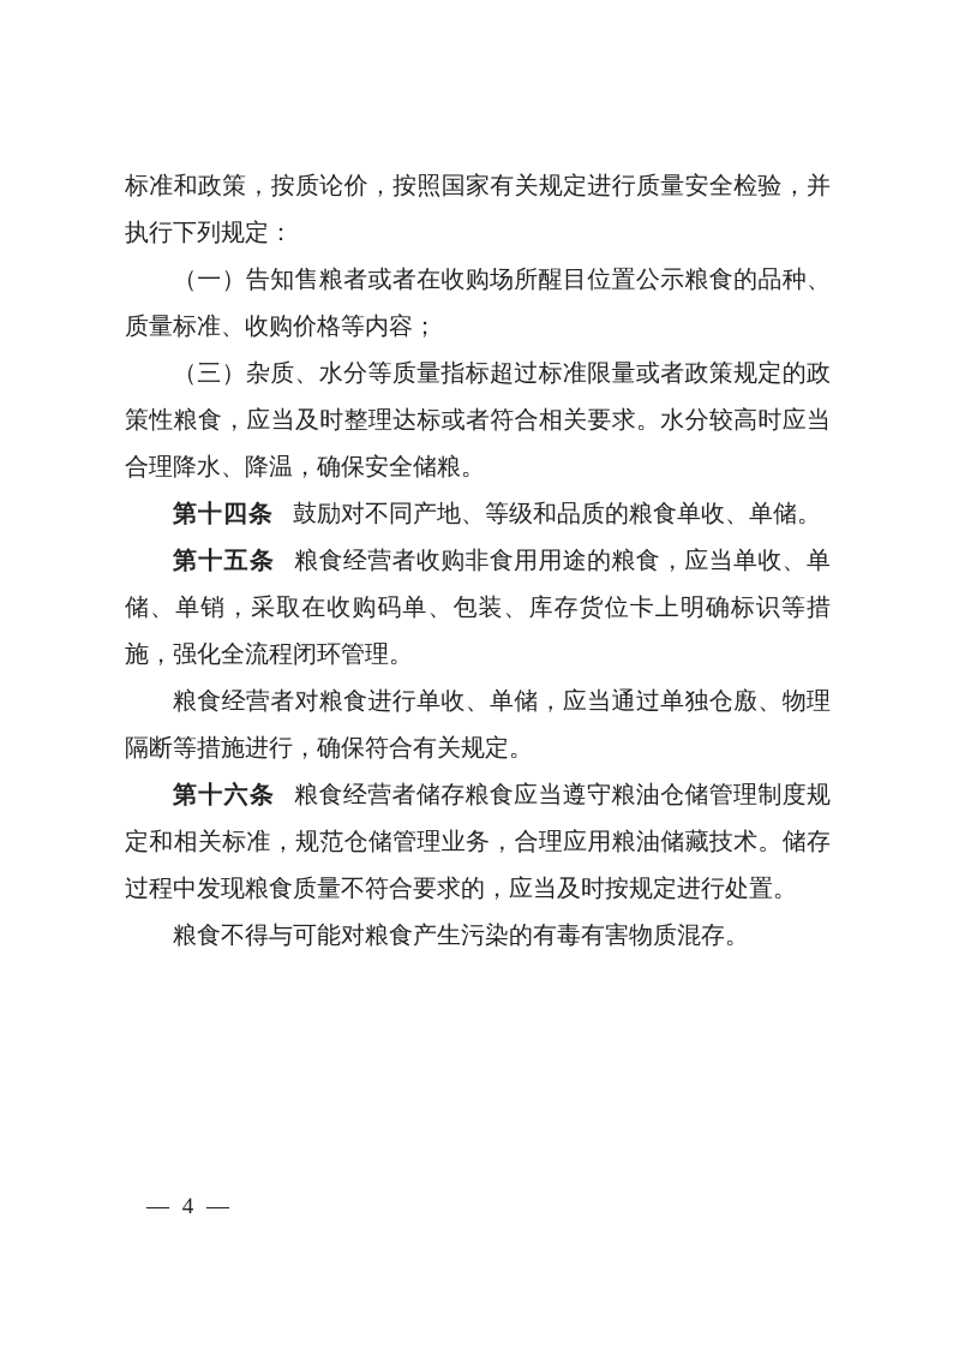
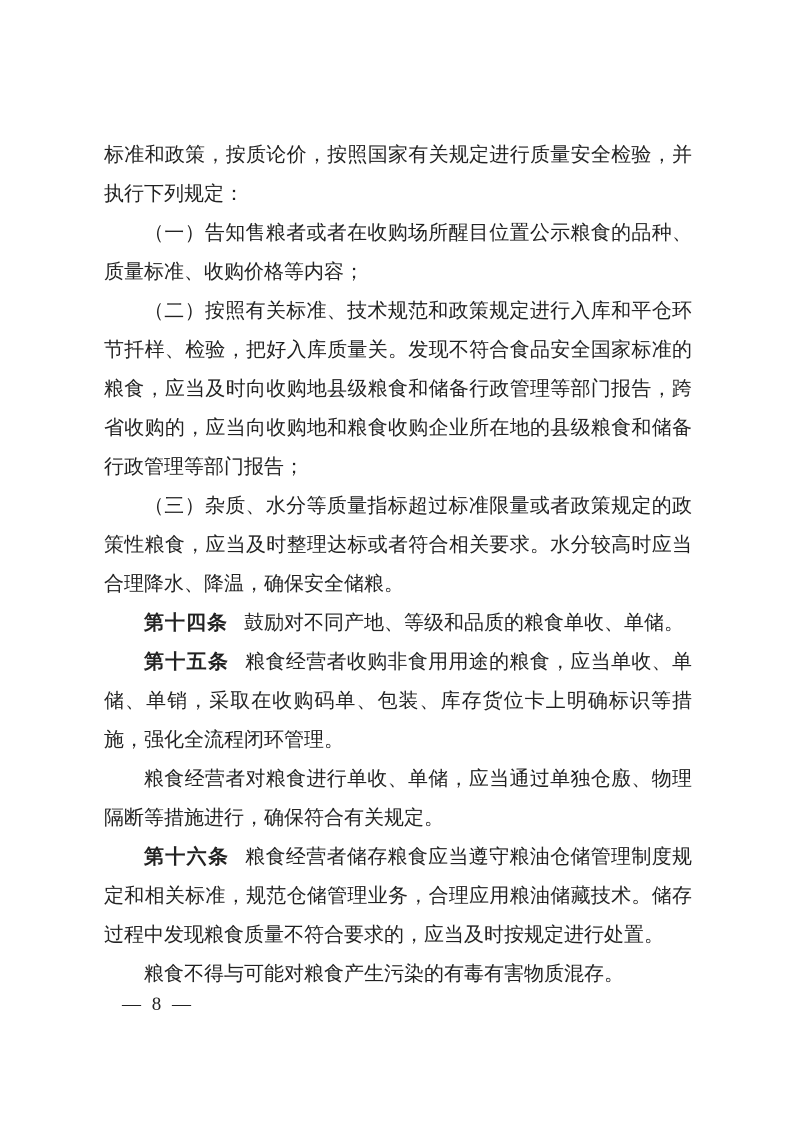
  标准和政策，按质论价，按照国家有关规定进行质量安全检验，并执行下列规定：
  （一）告知售粮者或者在收购场所醒目位置公示粮食的品种、质量标准、收购价格等内容；
+ （二）按照有关标准、技术规范和政策规定进行入库和平仓环节扦样、检验，把好入库质量关。发现不符合食品安全国家标准的粮食，应当及时向收购地县级粮食和储备行政管理等部门报告，跨省收购的，应当向收购地和粮食收购企业所在地的县级粮食和储备行政管理等部门报告；
  （三）杂质、水分等质量指标超过标准限量或者政策规定的政策性粮食，应当及时整理达标或者符合相关要求。水分较高时应当合理降水、降温，确保安全储粮。
  第十四条 鼓励对不同产地、等级和品质的粮食单收、单储。
  第十五条 粮食经营者收购非食用用途的粮食，应当单收、单储、单销，采取在收购码单、包装、库存货位卡上明确标识等措施，强化全流程闭环管理。
  粮食经营者对粮食进行单收、单储，应当通过单独仓廒、物理隔断等措施进行，确保符合有关规定。
  第十六条 粮食经营者储存粮食应当遵守粮油仓储管理制度规定和相关标准，规范仓储管理业务，合理应用粮油储藏技术。储存过程中发现粮食质量不符合要求的，应当及时按规定进行处置。
  粮食不得与可能对粮食产生污染的有毒有害物质混存。
- — 4 —
+ — 8 —
